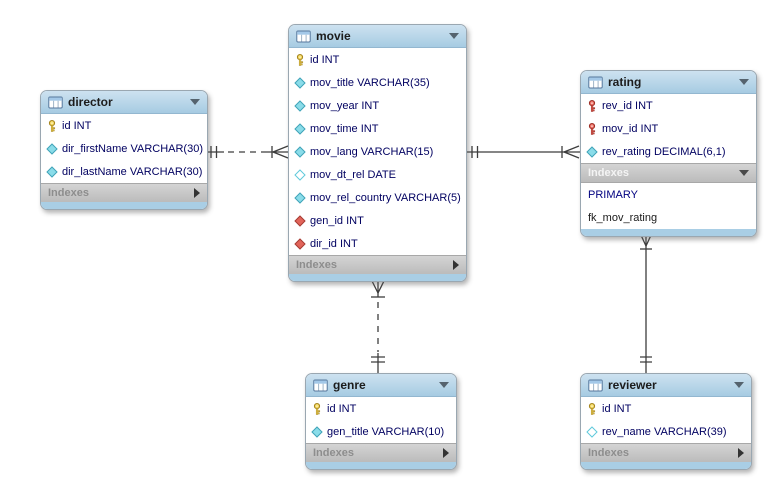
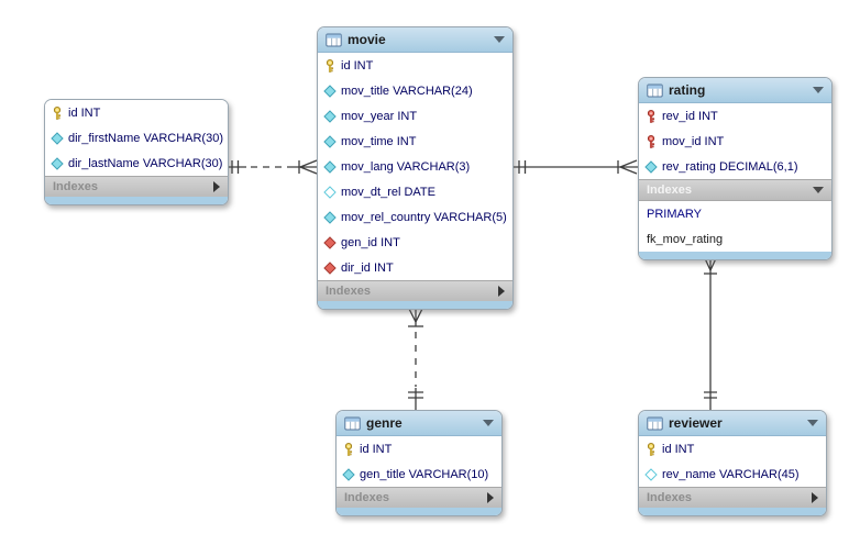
- director
  id INT
  dir_firstName VARCHAR(30)
  dir_lastName VARCHAR(30)
  Indexes
  movie
  id INT
- mov_title VARCHAR(35)
+ mov_title VARCHAR(24)
  mov_year INT
  mov_time INT
- mov_lang VARCHAR(15)
+ mov_lang VARCHAR(3)
  mov_dt_rel DATE
  mov_rel_country VARCHAR(5)
  gen_id INT
  dir_id INT
  Indexes
  rating
  rev_id INT
  mov_id INT
  rev_rating DECIMAL(6,1)
  Indexes
  PRIMARY
  fk_mov_rating
  genre
  id INT
  gen_title VARCHAR(10)
  Indexes
  reviewer
  id INT
- rev_name VARCHAR(39)
+ rev_name VARCHAR(45)
  Indexes
